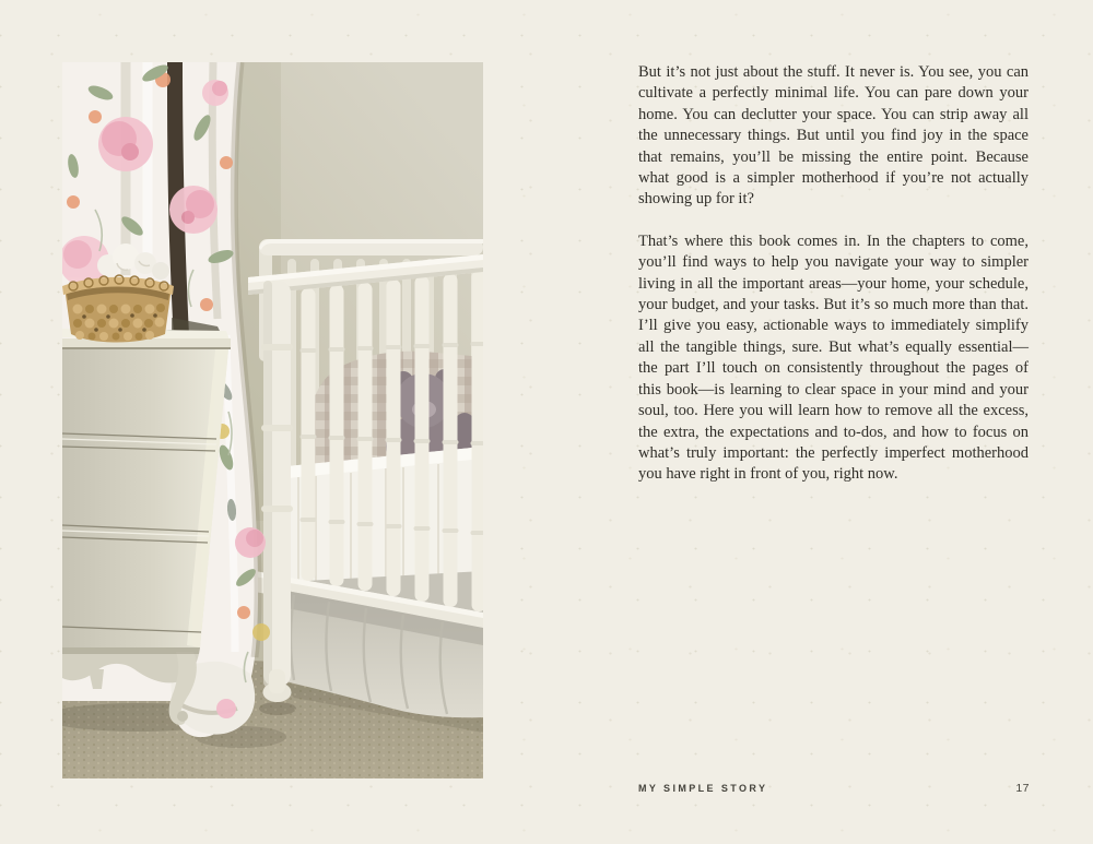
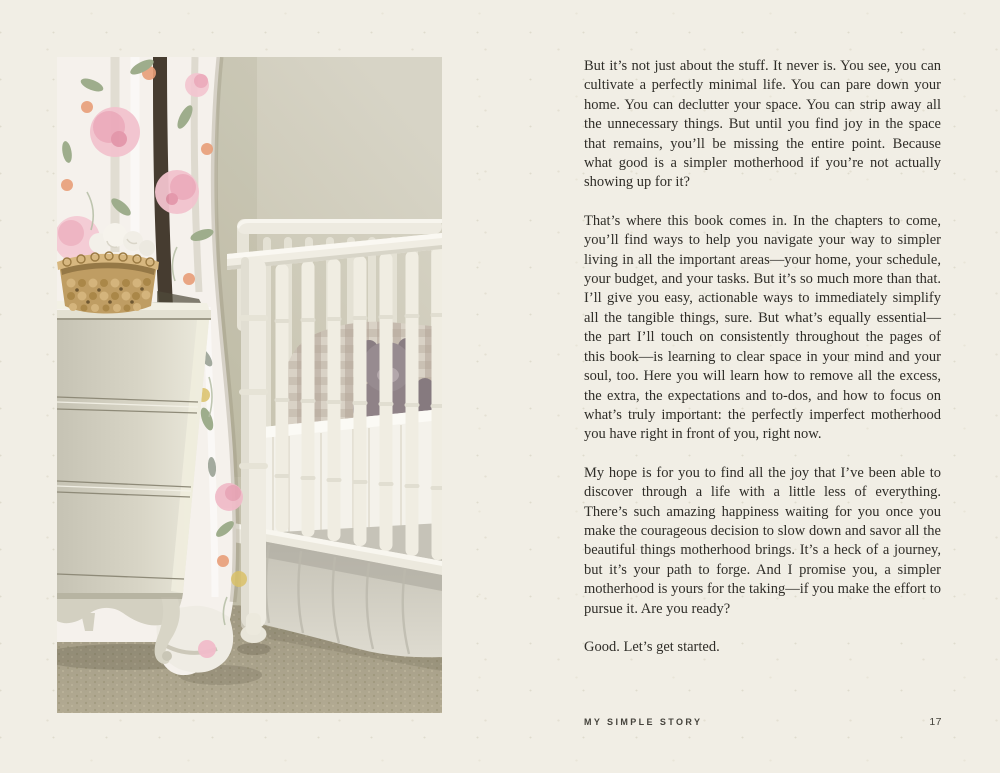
  But it’s not just about the stuff. It never is. You see, you can cultivate a perfectly minimal life. You can pare down your home. You can declutter your space. You can strip away all the unnecessary things. But until you find joy in the space that remains, you’ll be missing the entire point. Because what good is a simpler motherhood if you’re not actually showing up for it?
  That’s where this book comes in. In the chapters to come, you’ll find ways to help you navigate your way to simpler living in all the important areas—your home, your schedule, your budget, and your tasks. But it’s so much more than that. I’ll give you easy, actionable ways to immediately simplify all the tangible things, sure. But what’s equally essential—the part I’ll touch on consistently throughout the pages of this book—is learning to clear space in your mind and your soul, too. Here you will learn how to remove all the excess, the extra, the expectations and to-dos, and how to focus on what’s truly important: the perfectly imperfect motherhood you have right in front of you, right now.
+ My hope is for you to find all the joy that I’ve been able to discover through a life with a little less of everything. There’s such amazing happiness waiting for you once you make the courageous decision to slow down and savor all the beautiful things motherhood brings. It’s a heck of a journey, but it’s your path to forge. And I promise you, a simpler motherhood is yours for the taking—if you make the effort to pursue it. Are you ready?
+ Good. Let’s get started.
  MY SIMPLE STORY
  17
